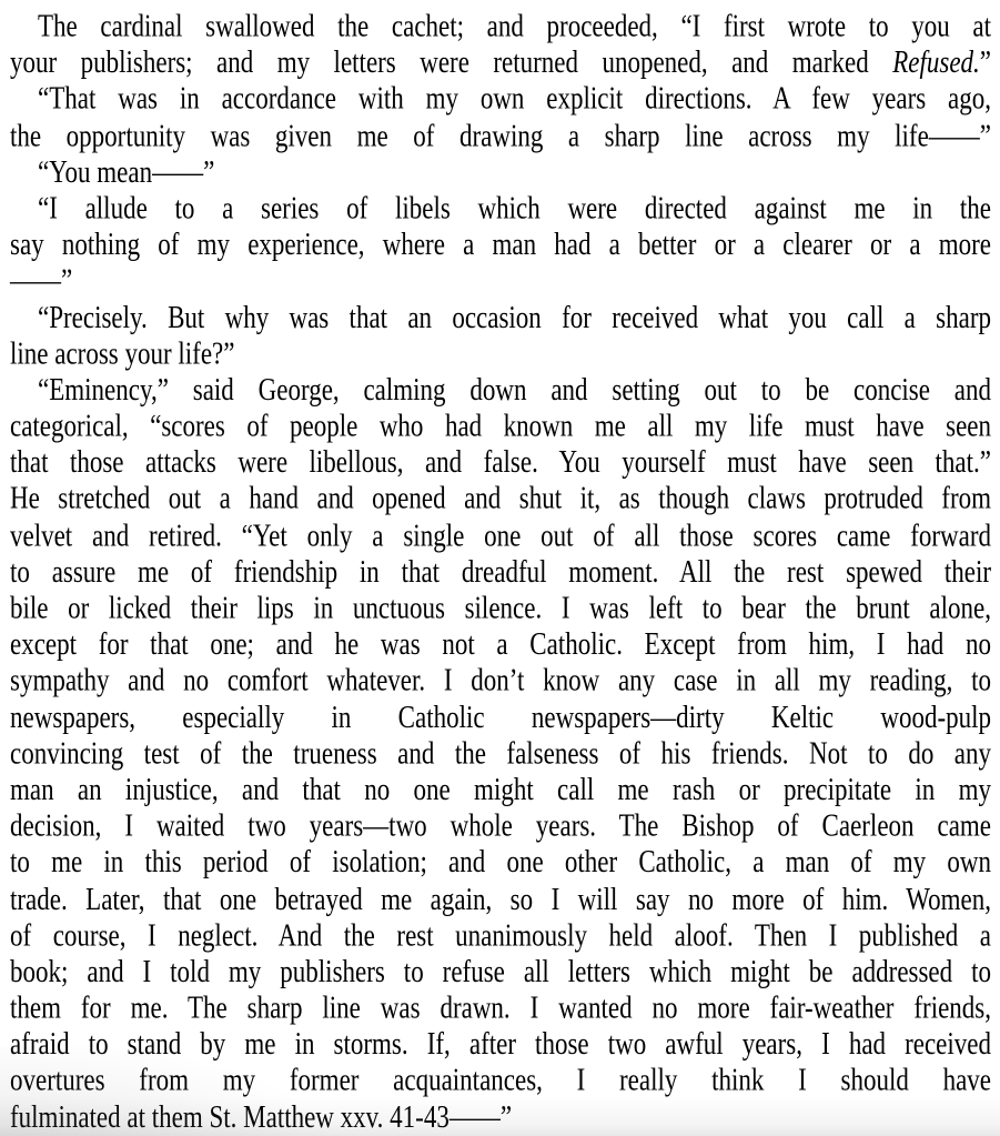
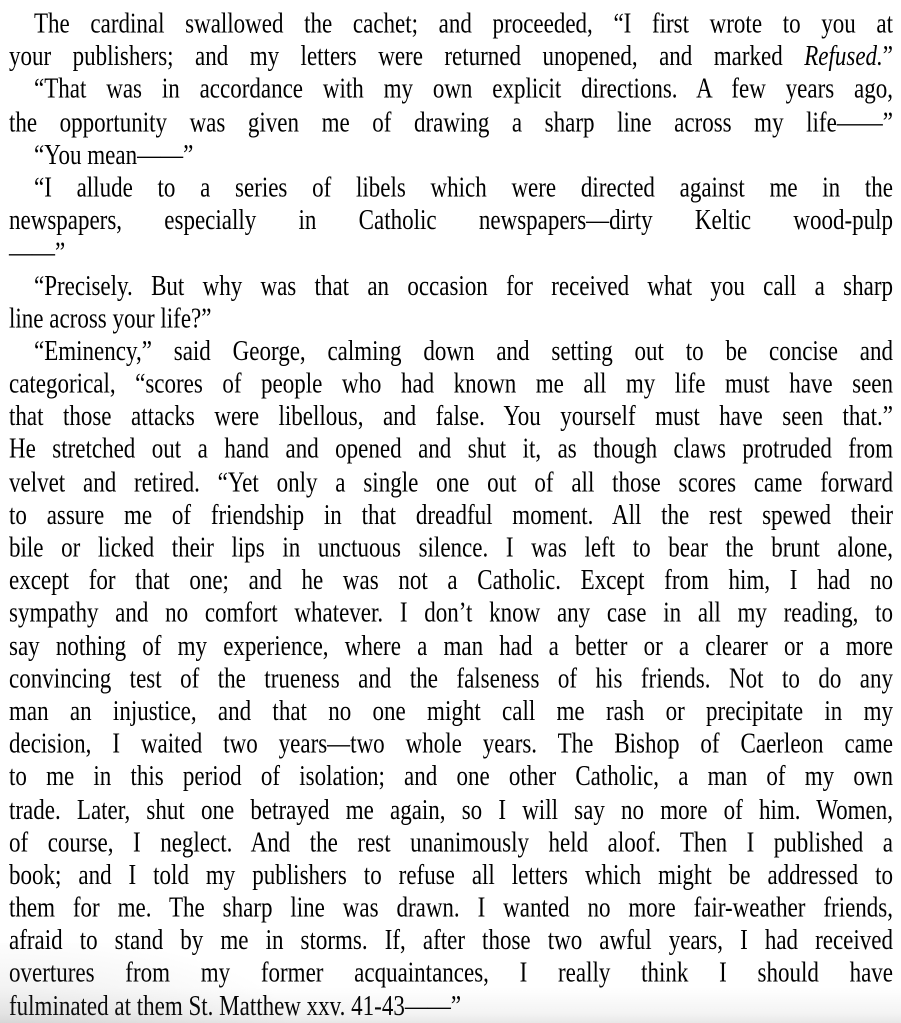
  The cardinal swallowed the cachet; and proceeded, “I first wrote to you at
  your publishers; and my letters were returned unopened, and marked Refused.”
  “That was in accordance with my own explicit directions. A few years ago,
  the opportunity was given me of drawing a sharp line across my life——”
  “You mean——”
  “I allude to a series of libels which were directed against me in the
- say nothing of my experience, where a man had a better or a clearer or a more
+ newspapers, especially in Catholic newspapers—dirty Keltic wood-pulp
  ——”
  “Precisely. But why was that an occasion for received what you call a sharp
  line across your life?”
  “Eminency,” said George, calming down and setting out to be concise and
  categorical, “scores of people who had known me all my life must have seen
  that those attacks were libellous, and false. You yourself must have seen that.”
  He stretched out a hand and opened and shut it, as though claws protruded from
  velvet and retired. “Yet only a single one out of all those scores came forward
  to assure me of friendship in that dreadful moment. All the rest spewed their
  bile or licked their lips in unctuous silence. I was left to bear the brunt alone,
  except for that one; and he was not a Catholic. Except from him, I had no
  sympathy and no comfort whatever. I don’t know any case in all my reading, to
- newspapers, especially in Catholic newspapers—dirty Keltic wood-pulp
+ say nothing of my experience, where a man had a better or a clearer or a more
  convincing test of the trueness and the falseness of his friends. Not to do any
  man an injustice, and that no one might call me rash or precipitate in my
  decision, I waited two years—two whole years. The Bishop of Caerleon came
  to me in this period of isolation; and one other Catholic, a man of my own
- trade. Later, that one betrayed me again, so I will say no more of him. Women,
+ trade. Later, shut one betrayed me again, so I will say no more of him. Women,
  of course, I neglect. And the rest unanimously held aloof. Then I published a
  book; and I told my publishers to refuse all letters which might be addressed to
  them for me. The sharp line was drawn. I wanted no more fair-weather friends,
  afraid to stand by me in storms. If, after those two awful years, I had received
